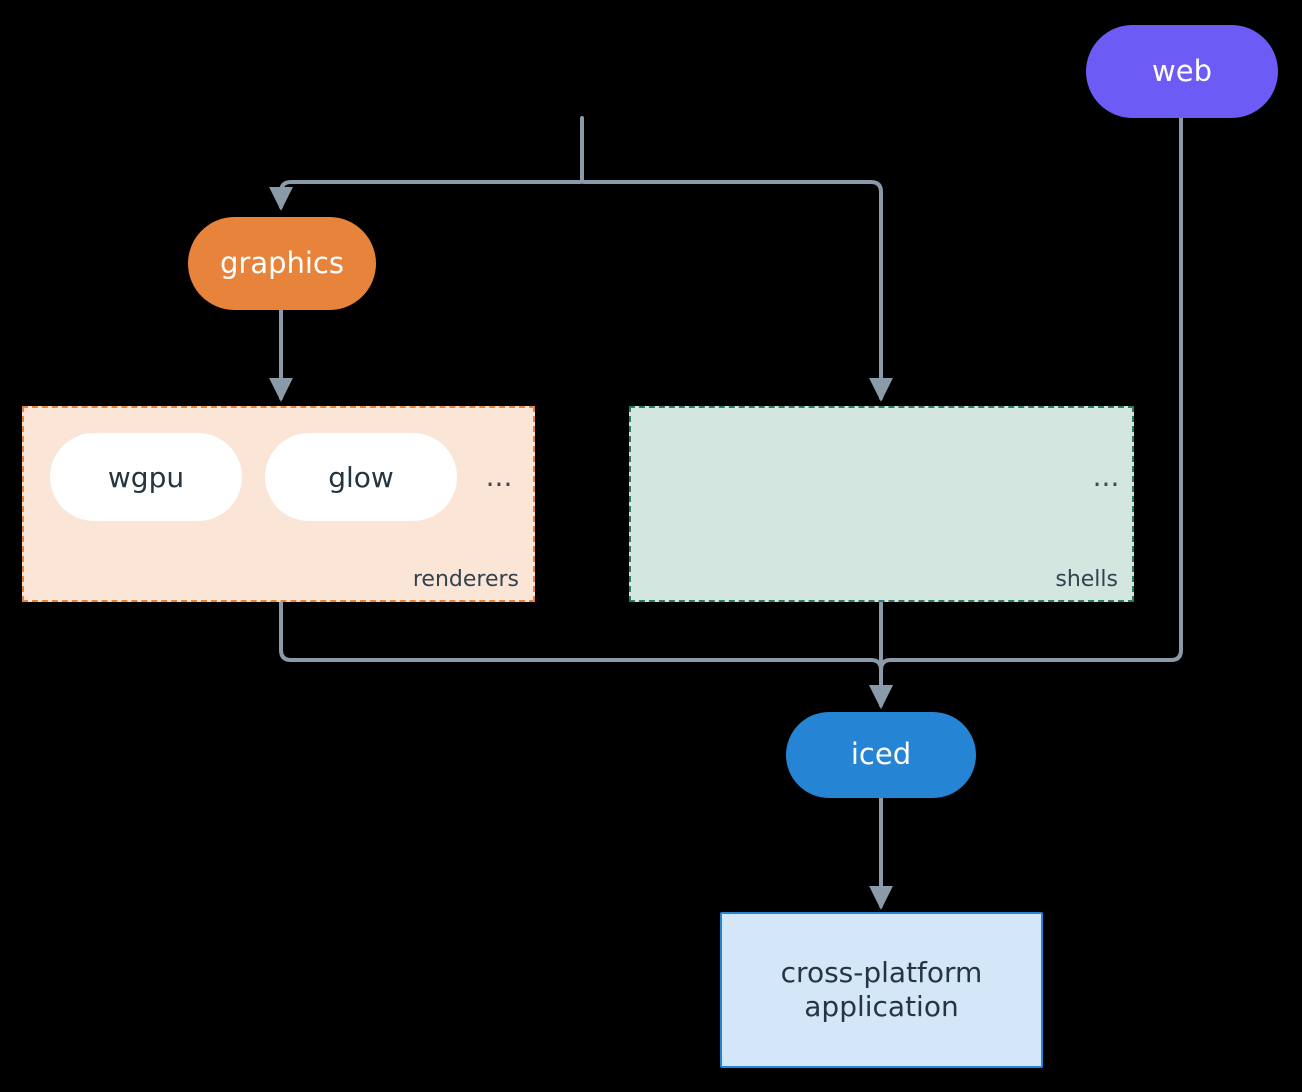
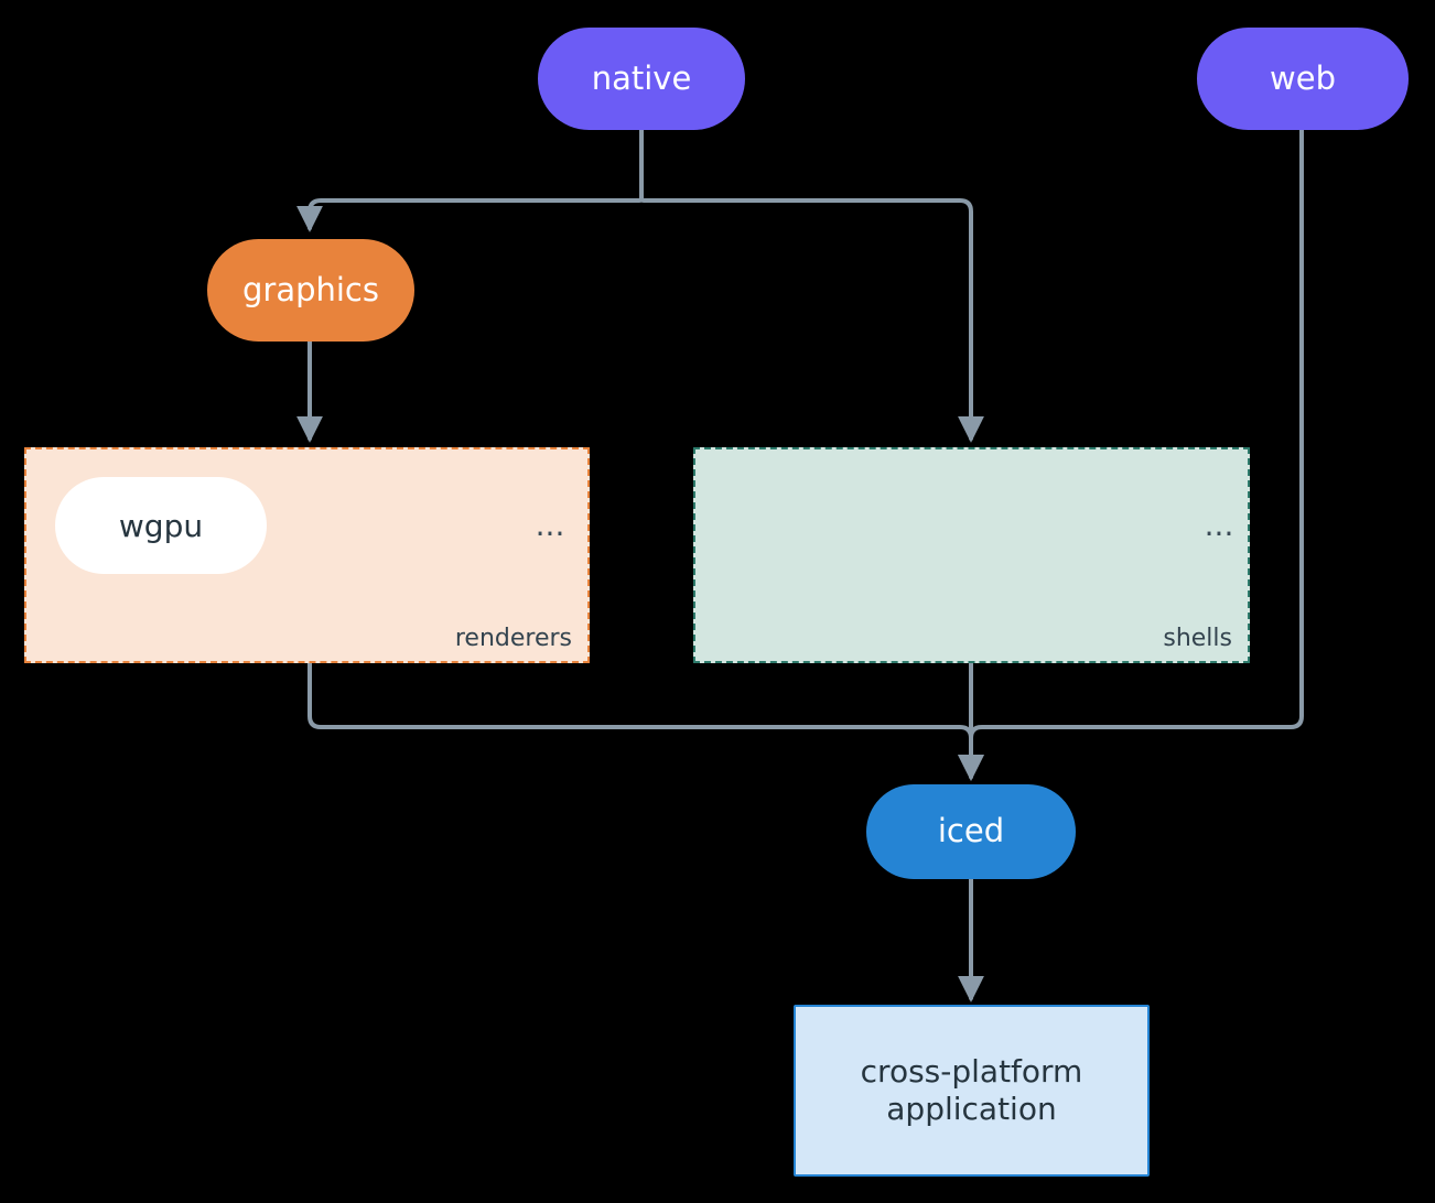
+ native
  web
  graphics
  wgpu
- glow
  ...
  renderers
  ...
  shells
  iced
  cross-platform
  application
